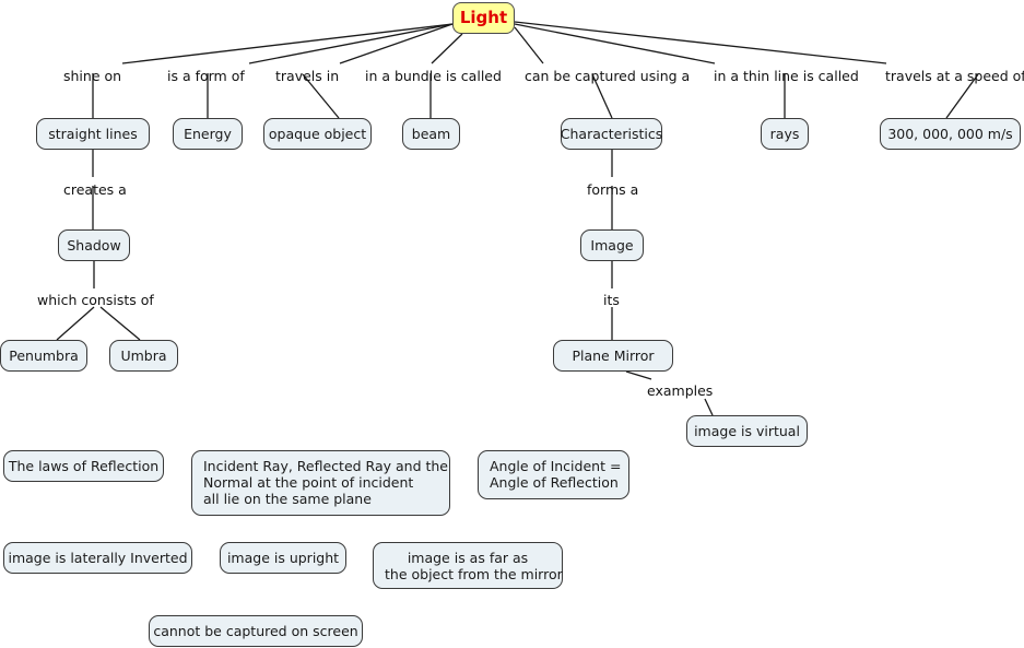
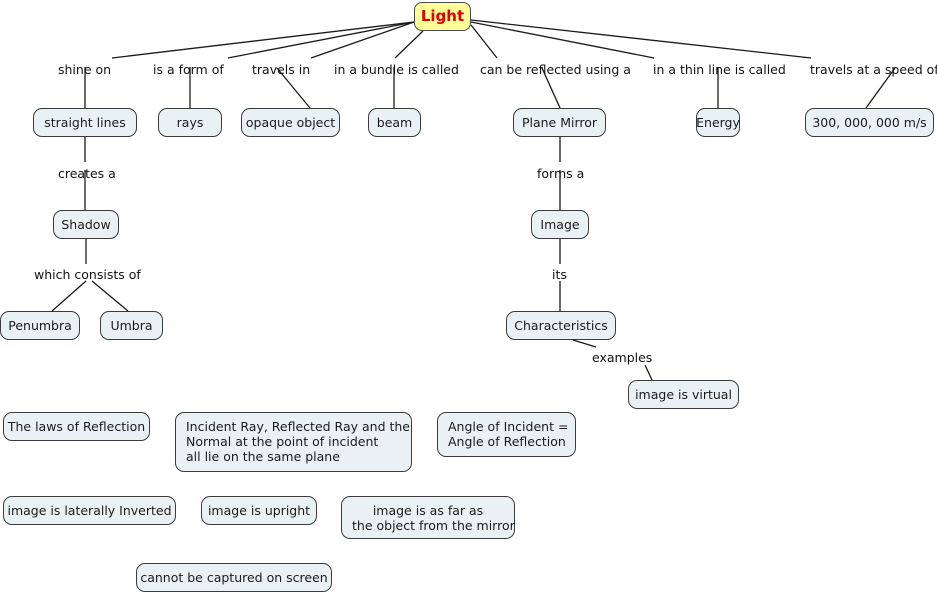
  Light
  straight lines
- Energy
+ rays
  opaque object
  beam
- Characteristics
+ Plane Mirror
- rays
+ Energy
  300, 000, 000 m/s
  Shadow
  Penumbra
  Umbra
  Image
- Plane Mirror
+ Characteristics
  image is virtual
  The laws of Reflection
  Incident Ray, Reflected Ray and the
  Normal at the point of incident
  all lie on the same plane
  Angle of Incident =
  Angle of Reflection
  image is laterally Inverted
  image is upright
  image is as far as
  the object from the mirror
  cannot be captured on screen
  shine on
  is a form of
  travels in
  in a bundle is called
- can be captured using a
+ can be reflected using a
  in a thin line is called
  travels at a speed o
  creates a
  which consists of
  forms a
  its
  examples
